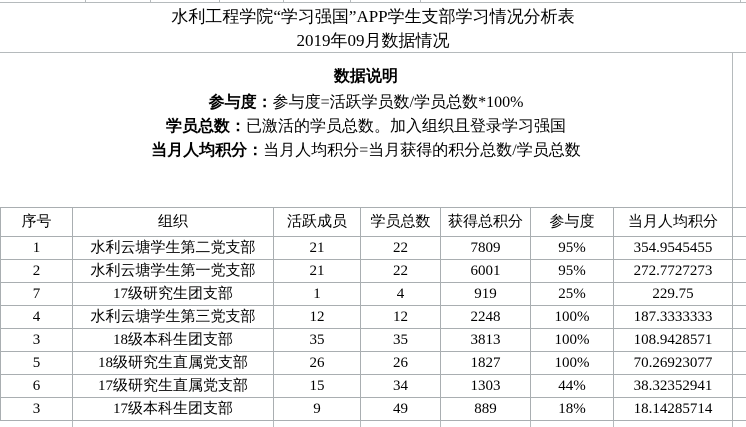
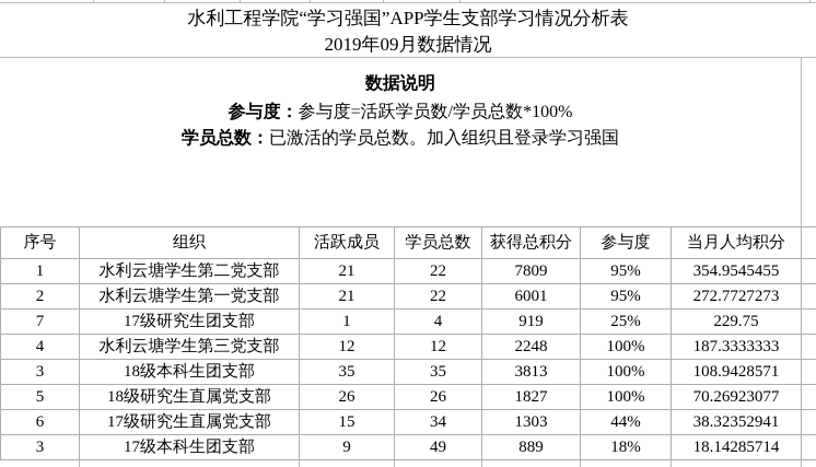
  水利工程学院“学习强国”APP学生支部学习情况分析表
  2019年09月数据情况
  数据说明
  参与度：参与度=活跃学员数/学员总数*100%
  学员总数：已激活的学员总数。加入组织且登录学习强国
- 当月人均积分：当月人均积分=当月获得的积分总数/学员总数
  序号	组织	活跃成员	学员总数	获得总积分	参与度	当月人均积分
  1	水利云塘学生第二党支部	21	22	7809	95%	354.9545455
  2	水利云塘学生第一党支部	21	22	6001	95%	272.7727273
  7	17级研究生团支部	1	4	919	25%	229.75
  4	水利云塘学生第三党支部	12	12	2248	100%	187.3333333
  3	18级本科生团支部	35	35	3813	100%	108.9428571
  5	18级研究生直属党支部	26	26	1827	100%	70.26923077
  6	17级研究生直属党支部	15	34	1303	44%	38.32352941
  3	17级本科生团支部	9	49	889	18%	18.14285714
